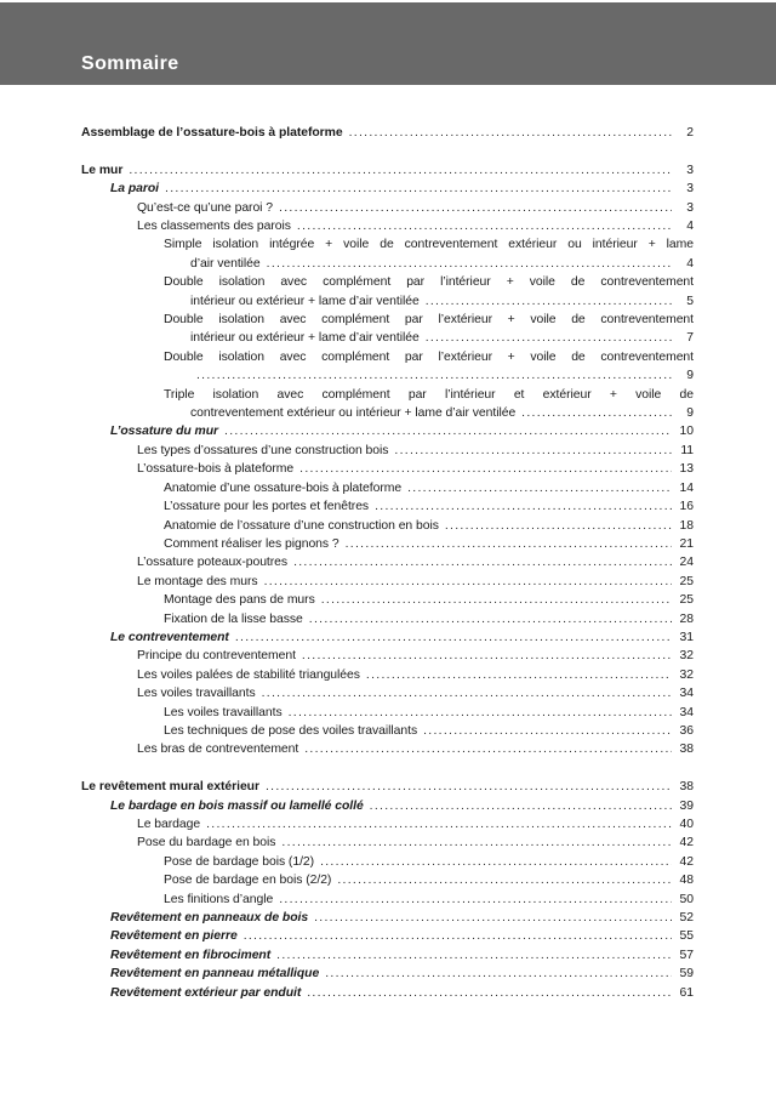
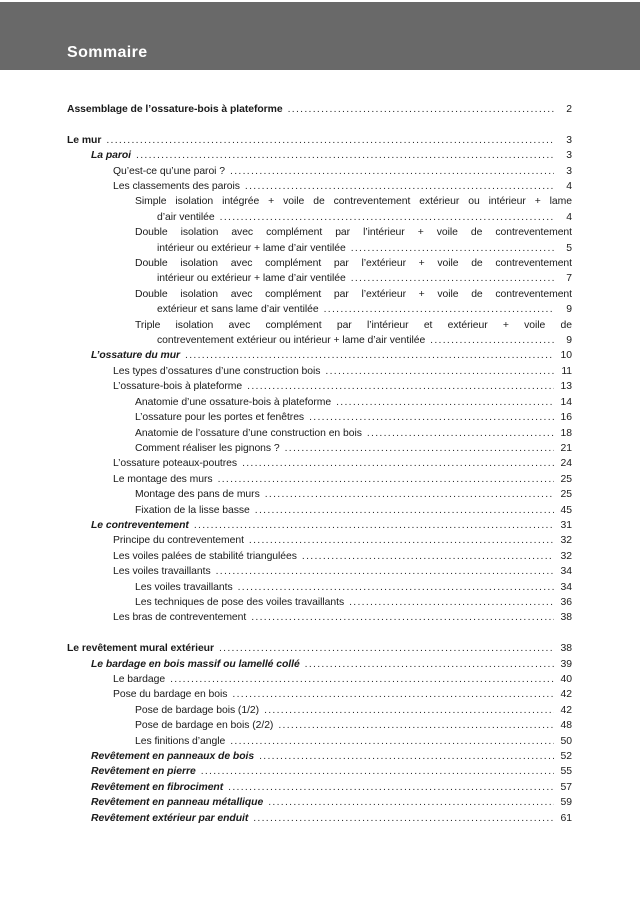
  Sommaire
  Assemblage de l’ossature-bois à plateforme
  2
  Le mur
  3
  La paroi
  3
  Qu’est-ce qu’une paroi ?
  3
  Les classements des parois
  4
  Simple isolation intégrée + voile de contreventement extérieur ou intérieur + lame
  d’air ventilée
  4
  Double isolation avec complément par l’intérieur + voile de contreventement
  intérieur ou extérieur + lame d’air ventilée
  5
  Double isolation avec complément par l’extérieur + voile de contreventement
  intérieur ou extérieur + lame d’air ventilée
  7
  Double isolation avec complément par l’extérieur + voile de contreventement
+ extérieur et sans lame d’air ventilée
  9
  Triple isolation avec complément par l’intérieur et extérieur + voile de
  contreventement extérieur ou intérieur + lame d’air ventilée
  9
  L’ossature du mur
  10
  Les types d’ossatures d’une construction bois
  11
  L’ossature-bois à plateforme
  13
  Anatomie d’une ossature-bois à plateforme
  14
  L’ossature pour les portes et fenêtres
  16
  Anatomie de l’ossature d’une construction en bois
  18
  Comment réaliser les pignons ?
  21
  L’ossature poteaux-poutres
  24
  Le montage des murs
  25
  Montage des pans de murs
  25
  Fixation de la lisse basse
- 28
+ 45
  Le contreventement
  31
  Principe du contreventement
  32
  Les voiles palées de stabilité triangulées
  32
  Les voiles travaillants
  34
  Les voiles travaillants
  34
  Les techniques de pose des voiles travaillants
  36
  Les bras de contreventement
  38
  Le revêtement mural extérieur
  38
  Le bardage en bois massif ou lamellé collé
  39
  Le bardage
  40
  Pose du bardage en bois
  42
  Pose de bardage bois (1/2)
  42
  Pose de bardage en bois (2/2)
  48
  Les finitions d’angle
  50
  Revêtement en panneaux de bois
  52
  Revêtement en pierre
  55
  Revêtement en fibrociment
  57
  Revêtement en panneau métallique
  59
  Revêtement extérieur par enduit
  61
